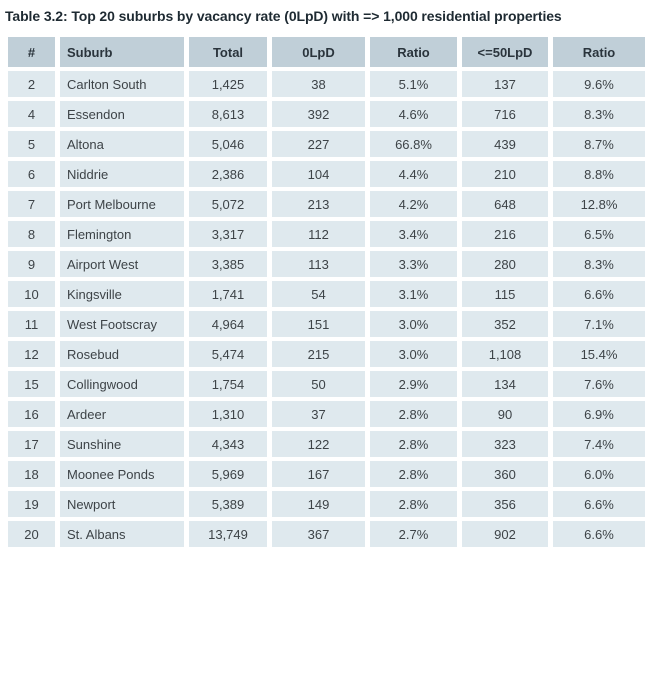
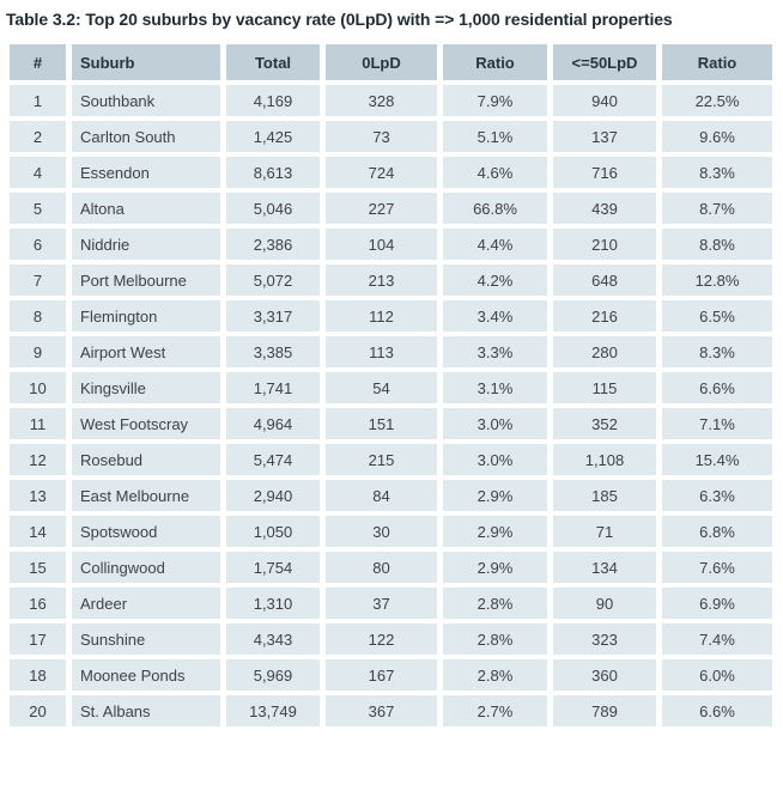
  Table 3.2: Top 20 suburbs by vacancy rate (0LpD) with => 1,000 residential properties
  #	Suburb	Total	0LpD	Ratio	<=50LpD	Ratio
+ 1	Southbank	4,169	328	7.9%	940	22.5%
- 2	Carlton South	1,425	38	5.1%	137	9.6%
+ 2	Carlton South	1,425	73	5.1%	137	9.6%
- 4	Essendon	8,613	392	4.6%	716	8.3%
+ 4	Essendon	8,613	724	4.6%	716	8.3%
  5	Altona	5,046	227	66.8%	439	8.7%
  6	Niddrie	2,386	104	4.4%	210	8.8%
  7	Port Melbourne	5,072	213	4.2%	648	12.8%
  8	Flemington	3,317	112	3.4%	216	6.5%
  9	Airport West	3,385	113	3.3%	280	8.3%
  10	Kingsville	1,741	54	3.1%	115	6.6%
  11	West Footscray	4,964	151	3.0%	352	7.1%
  12	Rosebud	5,474	215	3.0%	1,108	15.4%
+ 13	East Melbourne	2,940	84	2.9%	185	6.3%
+ 14	Spotswood	1,050	30	2.9%	71	6.8%
- 15	Collingwood	1,754	50	2.9%	134	7.6%
+ 15	Collingwood	1,754	80	2.9%	134	7.6%
  16	Ardeer	1,310	37	2.8%	90	6.9%
  17	Sunshine	4,343	122	2.8%	323	7.4%
  18	Moonee Ponds	5,969	167	2.8%	360	6.0%
- 19	Newport	5,389	149	2.8%	356	6.6%
- 20	St. Albans	13,749	367	2.7%	902	6.6%
+ 20	St. Albans	13,749	367	2.7%	789	6.6%
